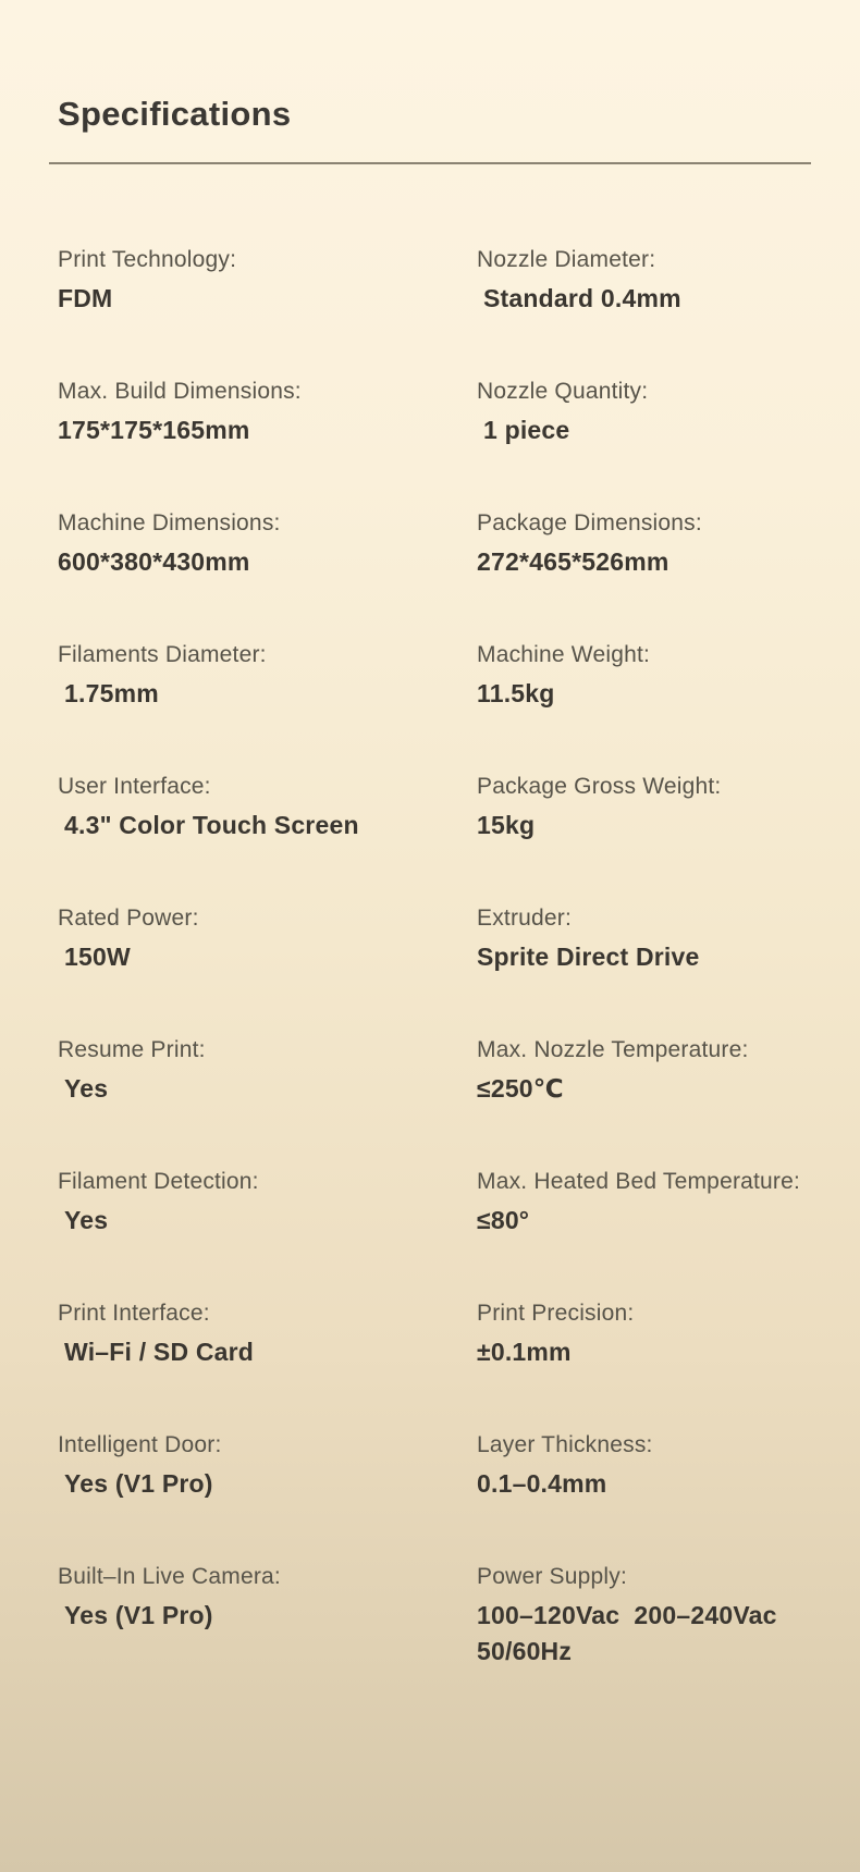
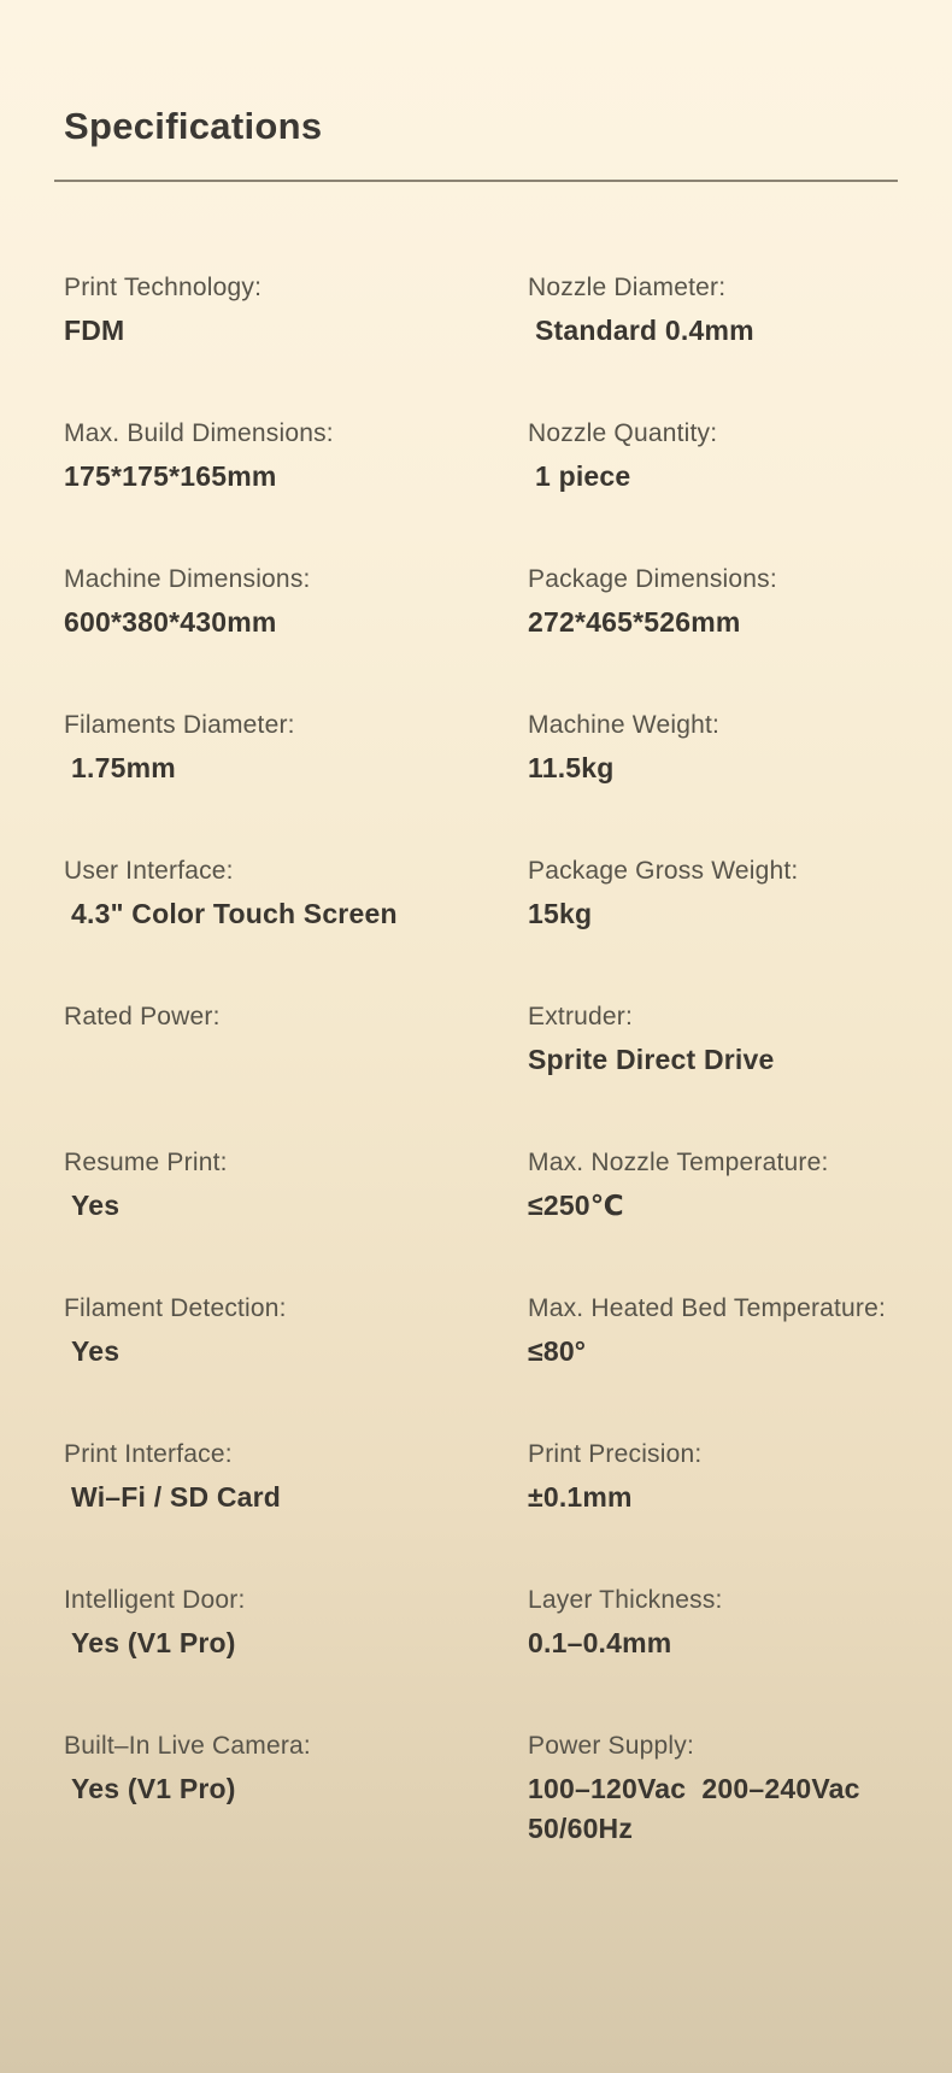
  Specifications
  Print Technology:
  FDM
  Nozzle Diameter:
  Standard 0.4mm
  Max. Build Dimensions:
  175*175*165mm
  Nozzle Quantity:
  1 piece
  Machine Dimensions:
  600*380*430mm
  Package Dimensions:
  272*465*526mm
  Filaments Diameter:
  1.75mm
  Machine Weight:
  11.5kg
  User Interface:
  4.3" Color Touch Screen
  Package Gross Weight:
  15kg
  Rated Power:
- 150W
  Extruder:
  Sprite Direct Drive
  Resume Print:
  Yes
  Max. Nozzle Temperature:
  ≤250℃
  Filament Detection:
  Yes
  Max. Heated Bed Temperature:
  ≤80°
  Print Interface:
  Wi–Fi / SD Card
  Print Precision:
  ±0.1mm
  Intelligent Door:
  Yes (V1 Pro)
  Layer Thickness:
  0.1–0.4mm
  Built–In Live Camera:
  Yes (V1 Pro)
  Power Supply:
  100–120Vac 200–240Vac
  50/60Hz
